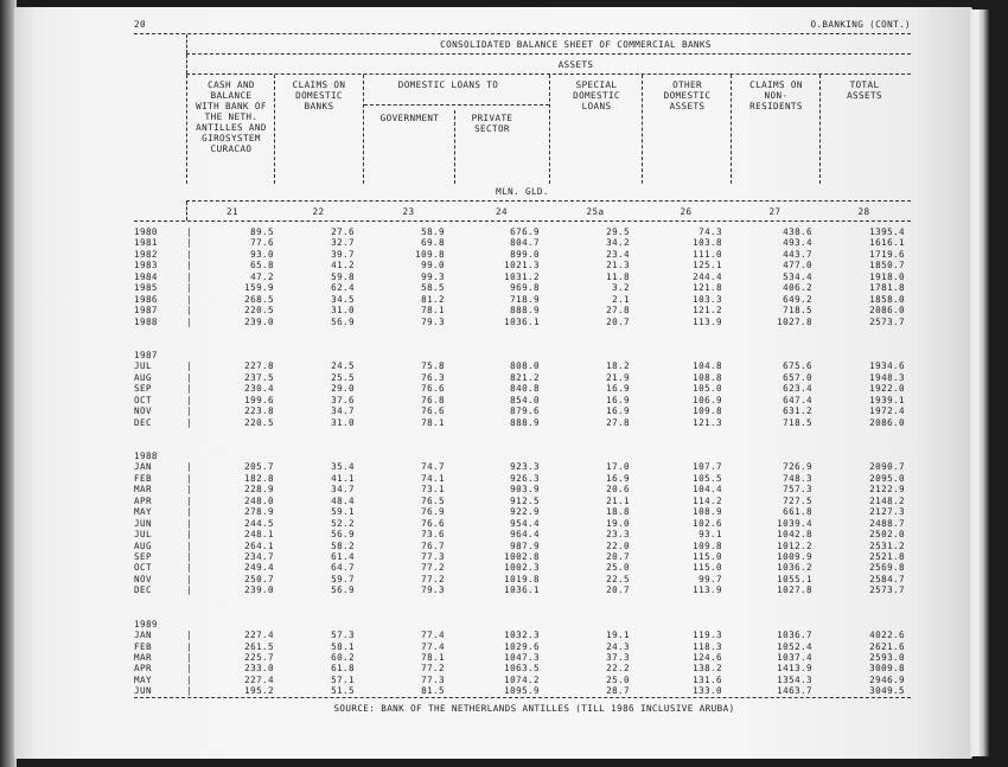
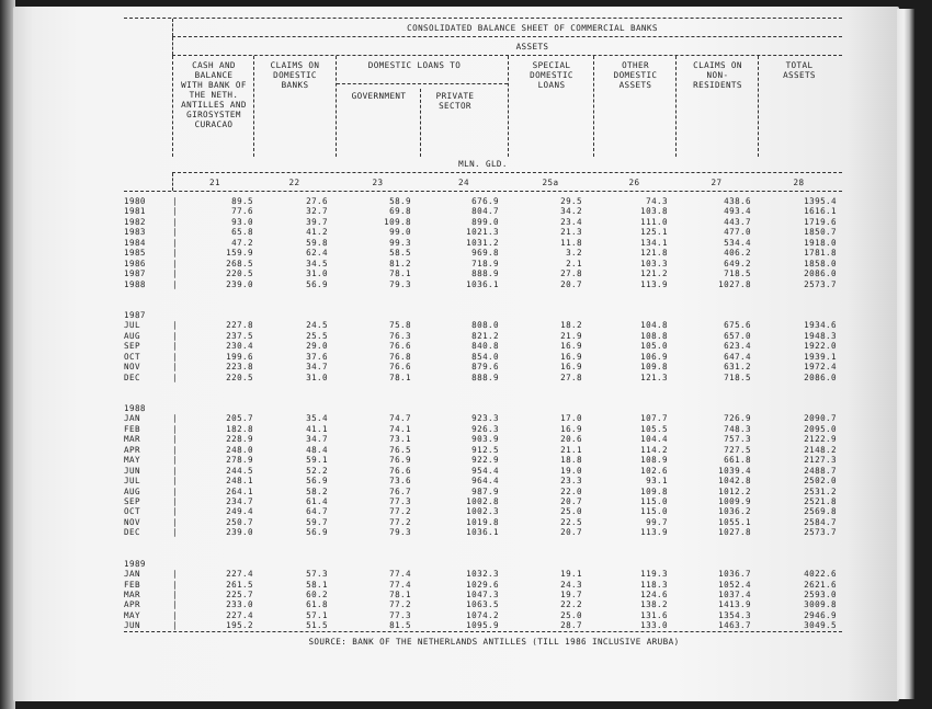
- 20
- O.BANKING (CONT.)
  CONSOLIDATED BALANCE SHEET OF COMMERCIAL BANKS
  ASSETS
  CASH AND
  BALANCE
  WITH BANK OF
  THE NETH.
  ANTILLES AND
  GIROSYSTEM
  CURACAO
  CLAIMS ON
  DOMESTIC
  BANKS
  DOMESTIC LOANS TO
  GOVERNMENT
  PRIVATE
  SECTOR
  SPECIAL
  DOMESTIC
  LOANS
  OTHER
  DOMESTIC
  ASSETS
  CLAIMS ON
  NON-
  RESIDENTS
  TOTAL
  ASSETS
  MLN. GLD.
  21
  22
  23
  24
  25a
  26
  27
  28
  1980
  |
  89.5
  27.6
  58.9
  676.9
  29.5
  74.3
  438.6
  1395.4
  1981
  |
  77.6
  32.7
  69.8
  804.7
  34.2
  103.8
  493.4
  1616.1
  1982
  |
  93.0
  39.7
  109.8
  899.0
  23.4
  111.0
  443.7
  1719.6
  1983
  |
  65.8
  41.2
  99.0
  1021.3
  21.3
  125.1
  477.0
  1850.7
  1984
  |
  47.2
  59.8
  99.3
  1031.2
  11.8
- 244.4
+ 134.1
  534.4
  1918.0
  1985
  |
  159.9
  62.4
  58.5
  969.8
  3.2
  121.8
  406.2
  1781.8
  1986
  |
  268.5
  34.5
  81.2
  718.9
  2.1
  103.3
  649.2
  1858.0
  1987
  |
  220.5
  31.0
  78.1
  888.9
  27.8
  121.2
  718.5
  2086.0
  1988
  |
  239.0
  56.9
  79.3
  1036.1
  20.7
  113.9
  1027.8
  2573.7
  1987
  JUL
  |
  227.8
  24.5
  75.8
  808.0
  18.2
  104.8
  675.6
  1934.6
  AUG
  |
  237.5
  25.5
  76.3
  821.2
  21.9
  108.8
  657.0
  1948.3
  SEP
  |
  230.4
  29.0
  76.6
  840.8
  16.9
  105.0
  623.4
  1922.0
  OCT
  |
  199.6
  37.6
  76.8
  854.0
  16.9
  106.9
  647.4
  1939.1
  NOV
  |
  223.8
  34.7
  76.6
  879.6
  16.9
  109.8
  631.2
  1972.4
  DEC
  |
  220.5
  31.0
  78.1
  888.9
  27.8
  121.3
  718.5
  2086.0
  1988
  JAN
  |
  205.7
  35.4
  74.7
  923.3
  17.0
  107.7
  726.9
  2090.7
  FEB
  |
  182.8
  41.1
  74.1
  926.3
  16.9
  105.5
  748.3
  2095.0
  MAR
  |
  228.9
  34.7
  73.1
  903.9
  20.6
  104.4
  757.3
  2122.9
  APR
  |
  248.0
  48.4
  76.5
  912.5
  21.1
  114.2
  727.5
  2148.2
  MAY
  |
  278.9
  59.1
  76.9
  922.9
  18.8
  108.9
  661.8
  2127.3
  JUN
  |
  244.5
  52.2
  76.6
  954.4
  19.0
  102.6
  1039.4
  2488.7
  JUL
  |
  248.1
  56.9
  73.6
  964.4
  23.3
  93.1
  1042.8
  2502.0
  AUG
  |
  264.1
  58.2
  76.7
  987.9
  22.0
  109.8
  1012.2
  2531.2
  SEP
  |
  234.7
  61.4
  77.3
  1002.8
  20.7
  115.0
  1009.9
  2521.8
  OCT
  |
  249.4
  64.7
  77.2
  1002.3
  25.0
  115.0
  1036.2
  2569.8
  NOV
  |
  250.7
  59.7
  77.2
  1019.8
  22.5
  99.7
  1055.1
  2584.7
  DEC
  |
  239.0
  56.9
  79.3
  1036.1
  20.7
  113.9
  1027.8
  2573.7
  1989
  JAN
  |
  227.4
  57.3
  77.4
  1032.3
  19.1
  119.3
  1036.7
  4022.6
  FEB
  |
  261.5
  58.1
  77.4
  1029.6
  24.3
  118.3
  1052.4
  2621.6
  MAR
  |
  225.7
  60.2
  78.1
  1047.3
- 37.3
+ 19.7
  124.6
  1037.4
  2593.0
  APR
  |
  233.0
  61.8
  77.2
  1063.5
  22.2
  138.2
  1413.9
  3009.8
  MAY
  |
  227.4
  57.1
  77.3
  1074.2
  25.0
  131.6
  1354.3
  2946.9
  JUN
  |
  195.2
  51.5
  81.5
  1095.9
  28.7
  133.0
  1463.7
  3049.5
  SOURCE: BANK OF THE NETHERLANDS ANTILLES (TILL 1986 INCLUSIVE ARUBA)
